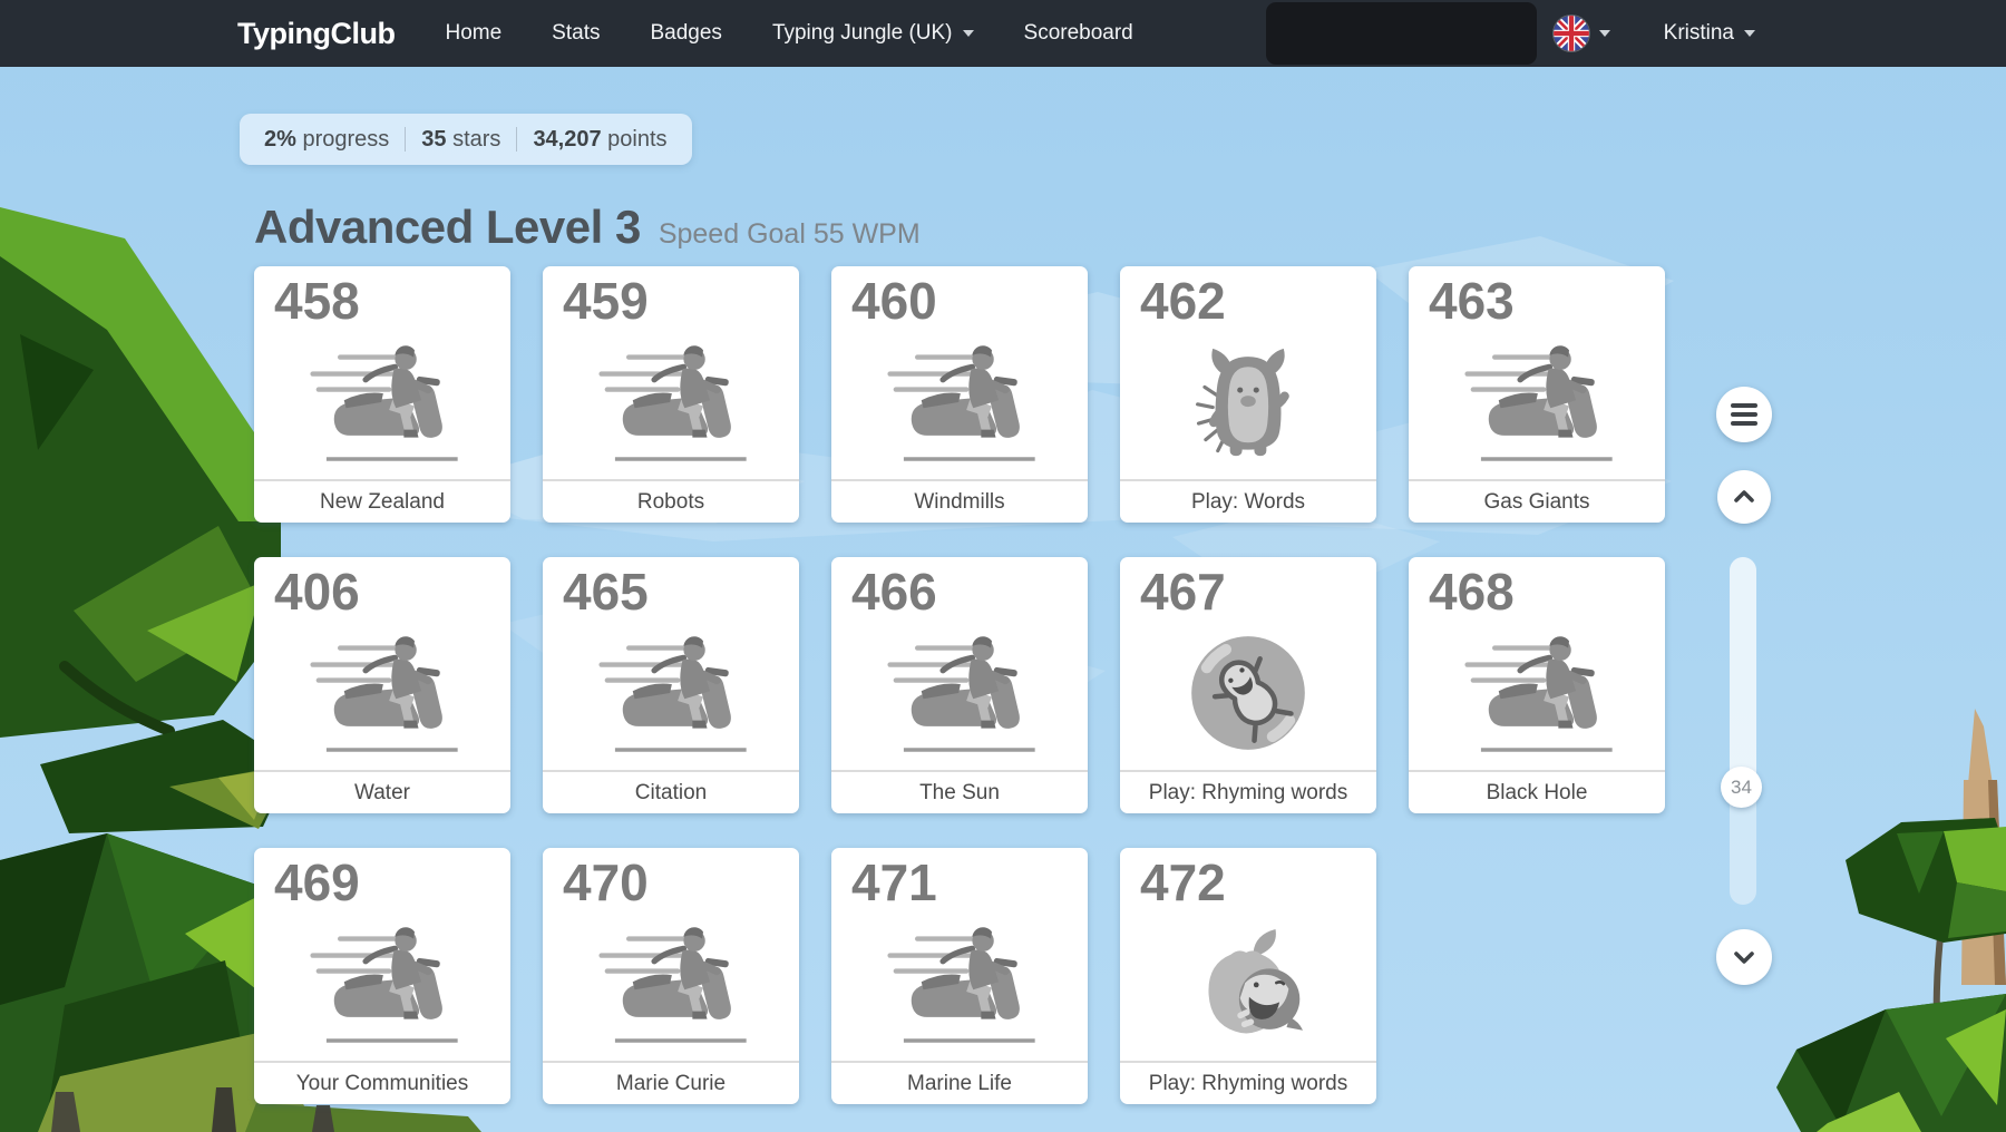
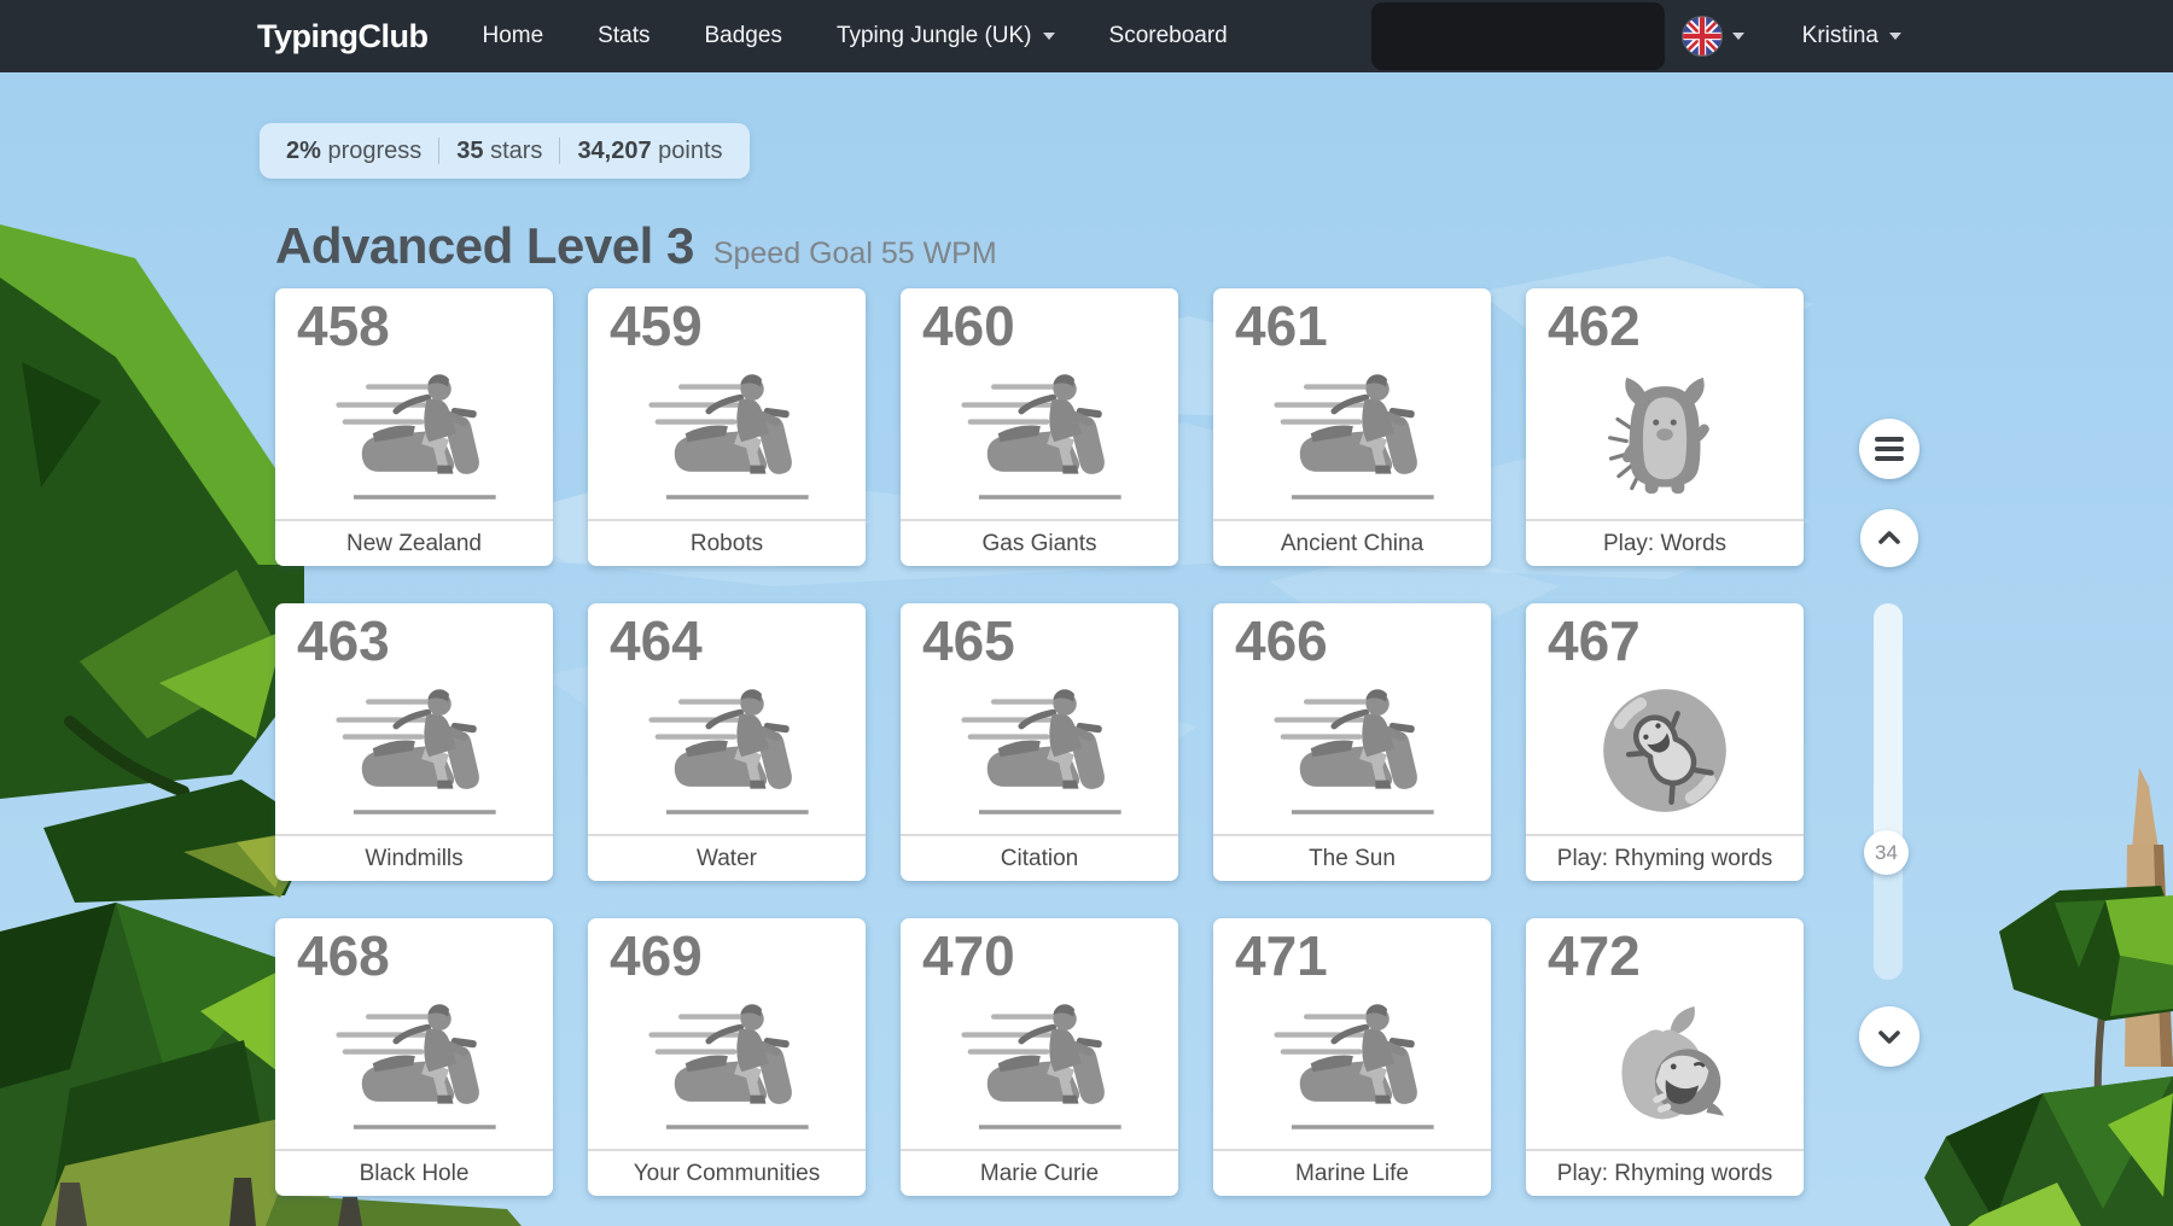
  TypingClub
  Home
  Stats
  Badges
  Typing Jungle (UK)
  Scoreboard
  Kristina
  2% progress
  35 stars
  34,207 points
  Advanced Level 3
  Speed Goal 55 WPM
  458
  New Zealand
  459
  Robots
  460
- Windmills
+ Gas Giants
+ 461
+ Ancient China
  462
  Play: Words
  463
- Gas Giants
+ Windmills
- 406
+ 464
  Water
  465
  Citation
  466
  The Sun
  467
  Play: Rhyming words
  468
  Black Hole
  469
  Your Communities
  470
  Marie Curie
  471
  Marine Life
  472
  Play: Rhyming words
  34
